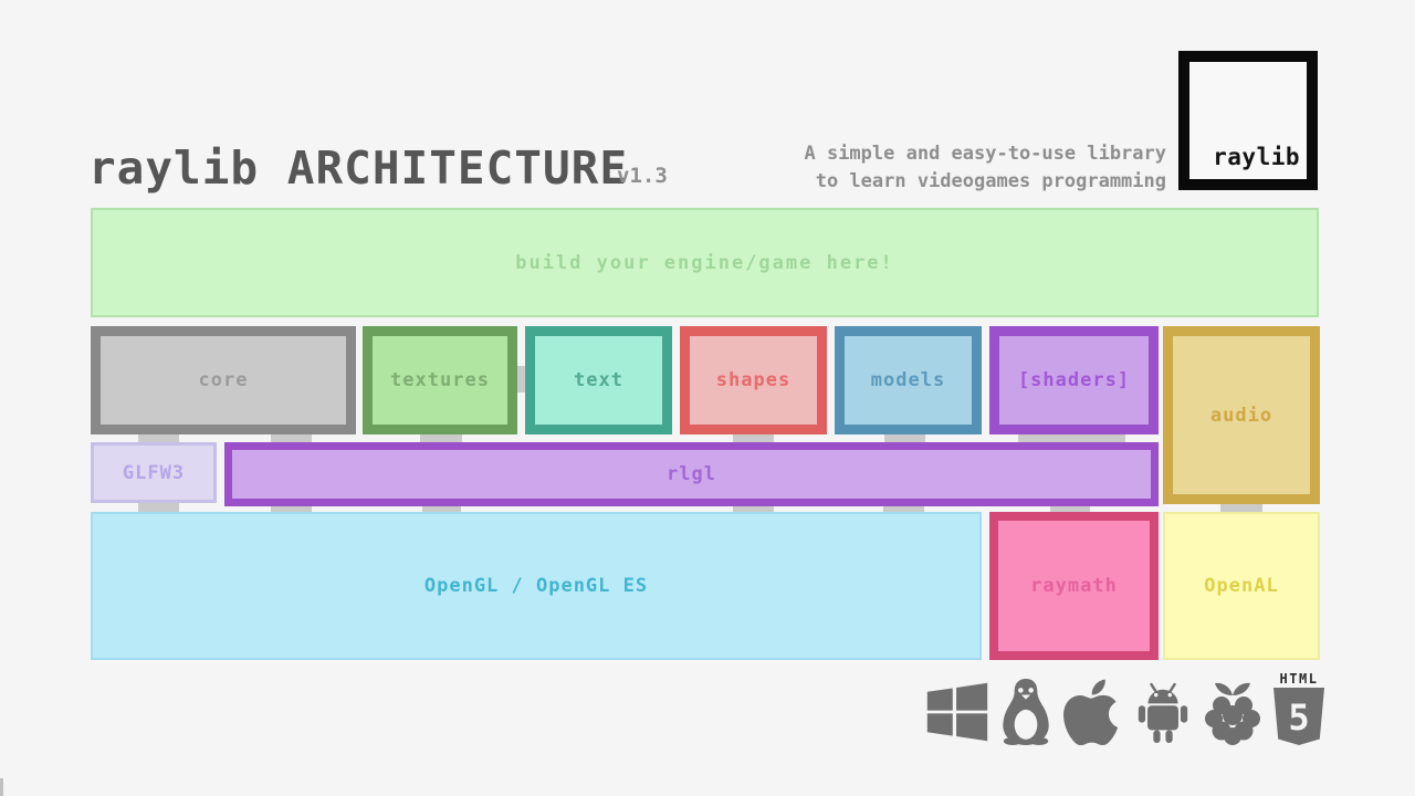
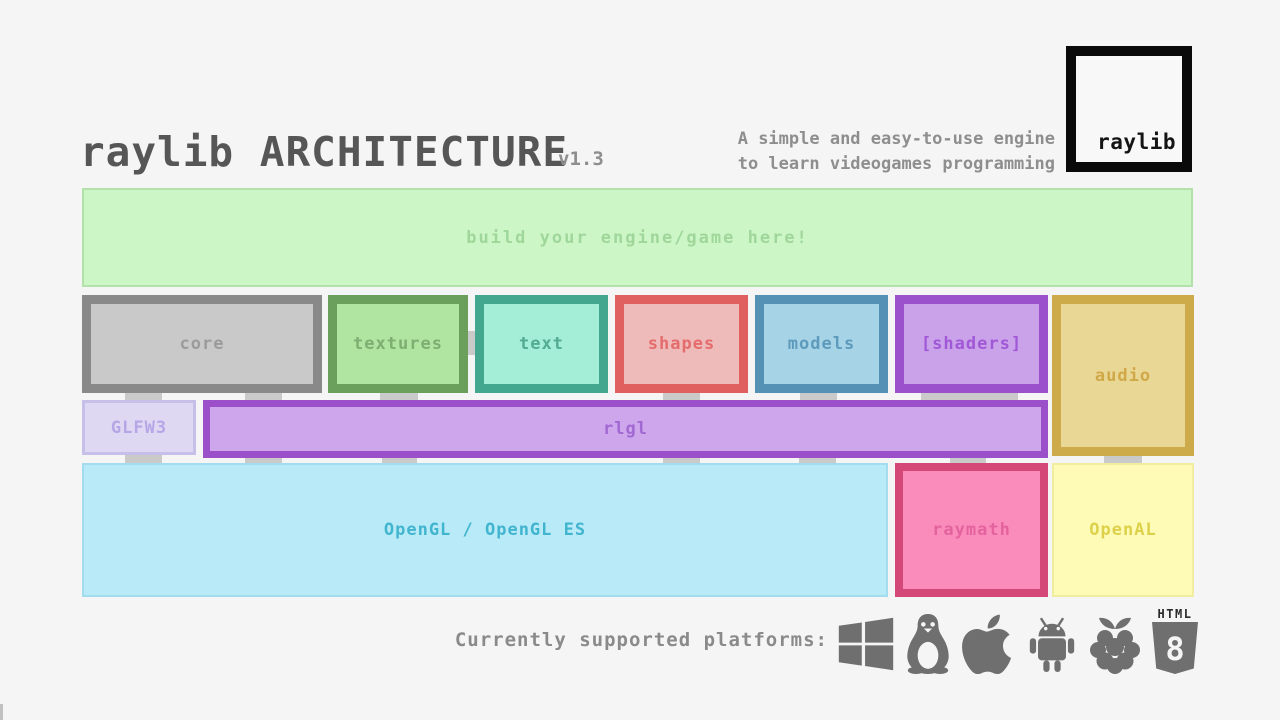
  raylib ARCHITECTURE
  v1.3
- A simple and easy-to-use library
+ A simple and easy-to-use engine
  to learn videogames programming
  raylib
  build your engine/game here!
  core
  textures
  text
  shapes
  models
  [shaders]
  audio
  GLFW3
  rlgl
  OpenGL / OpenGL ES
  raymath
  OpenAL
+ Currently supported platforms:
  HTML
- 5
+ 8
